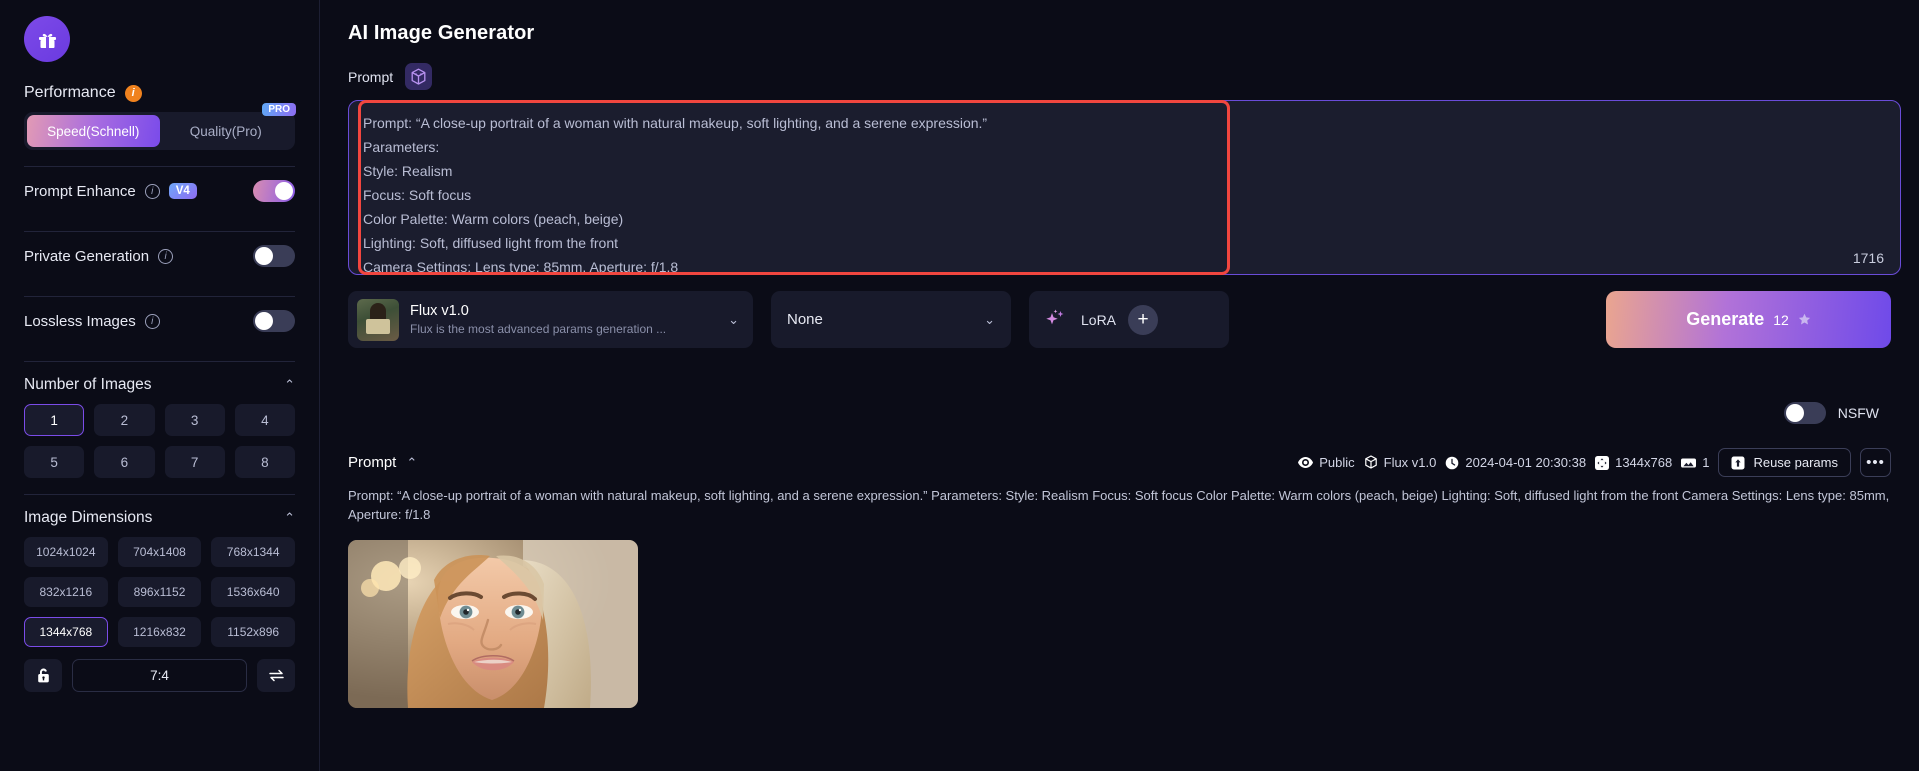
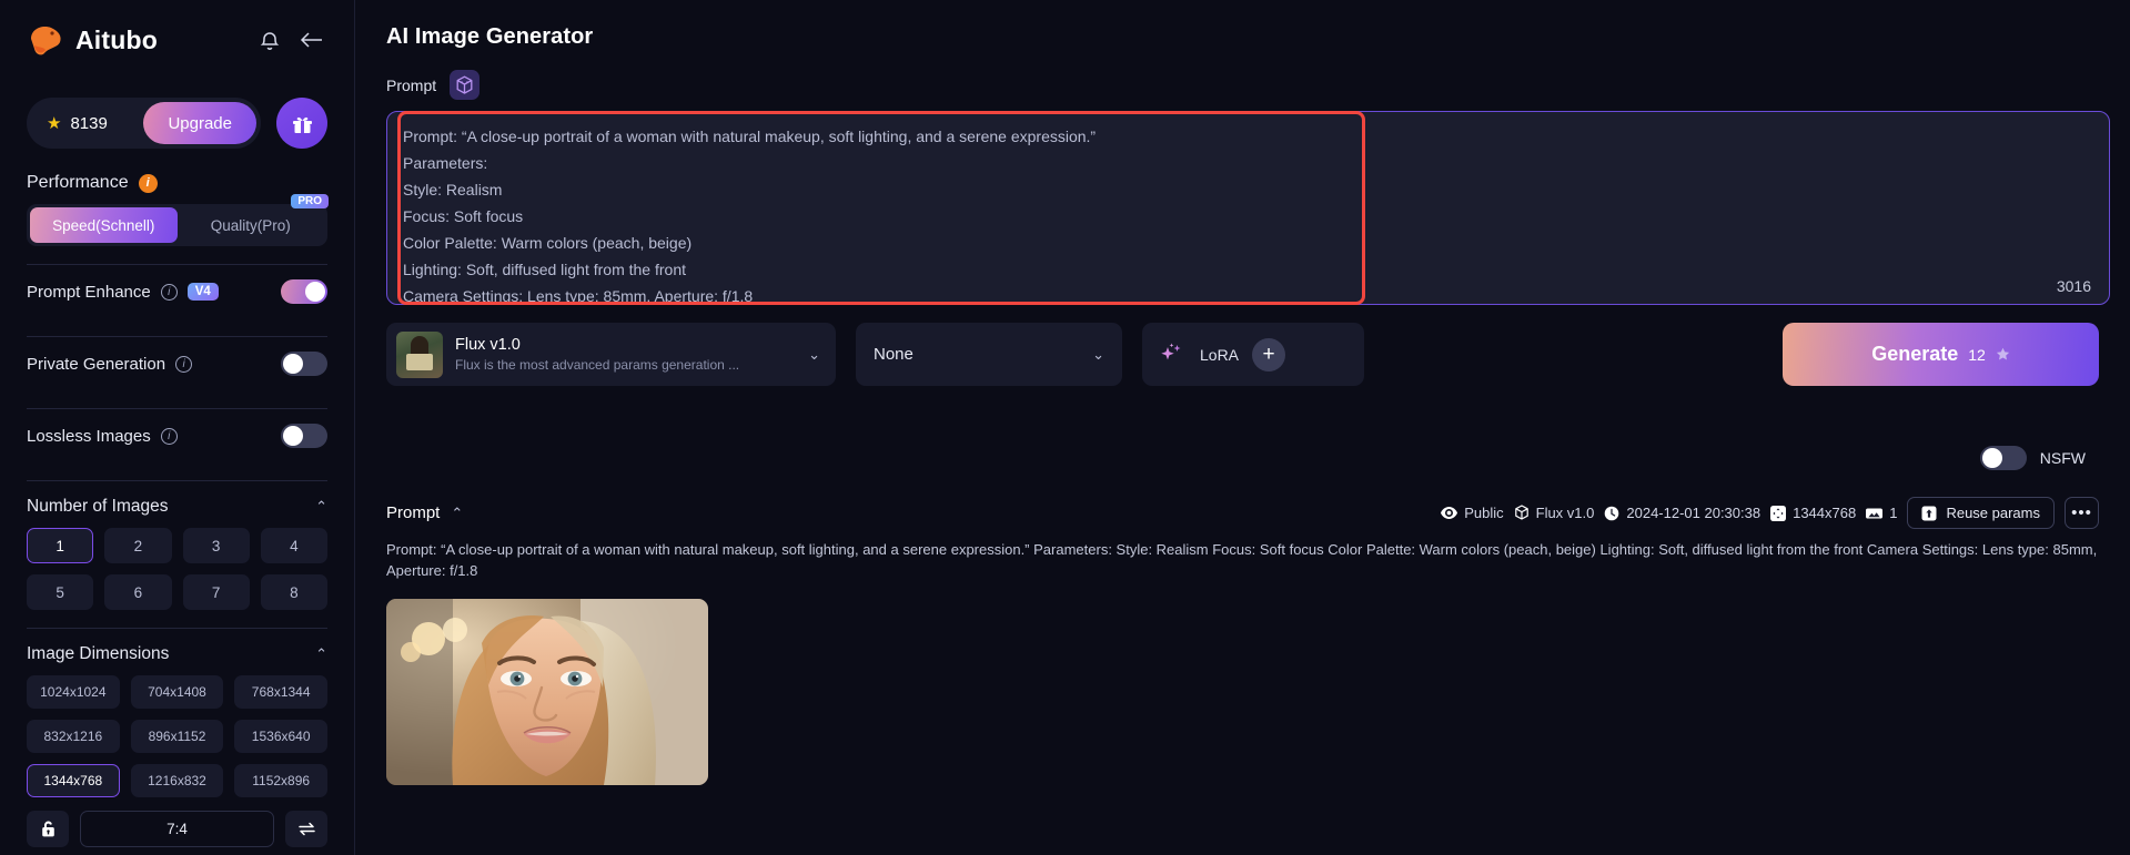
+ Aitubo
+ ★
+ 8139
+ Upgrade
  Performance
  i
  Speed(Schnell)
  Quality(Pro)
  PRO
  Prompt Enhance
  i
  V4
  Private Generation
  i
  Lossless Images
  i
  Number of Images
  ⌃
  1
  2
  3
  4
  5
  6
  7
  8
  Image Dimensions
  ⌃
  1024x1024
  704x1408
  768x1344
  832x1216
  896x1152
  1536x640
  1344x768
  1216x832
  1152x896
  7:4
  AI Image Generator
  Prompt
  Prompt: “A close-up portrait of a woman with natural makeup, soft lighting, and a serene expression.”
  Parameters:
  Style: Realism
  Focus: Soft focus
  Color Palette: Warm colors (peach, beige)
  Lighting: Soft, diffused light from the front
  Camera Settings: Lens type: 85mm, Aperture: f/1.8
- 1716
+ 3016
  Flux v1.0 Flux is the most advanced params generation ...
  ⌄
  None
  ⌄
  LoRA
  +
  Generate
  12
  NSFW
  Prompt
  ⌃
  Public
  Flux v1.0
- 2024-04-01 20:30:38
+ 2024-12-01 20:30:38
  1344x768
  1
  Reuse params
  •••
  Prompt: “A close-up portrait of a woman with natural makeup, soft lighting, and a serene expression.” Parameters: Style: Realism Focus: Soft focus Color Palette: Warm colors (peach, beige) Lighting: Soft, diffused light from the front Camera Settings: Lens type: 85mm, Aperture: f/1.8
